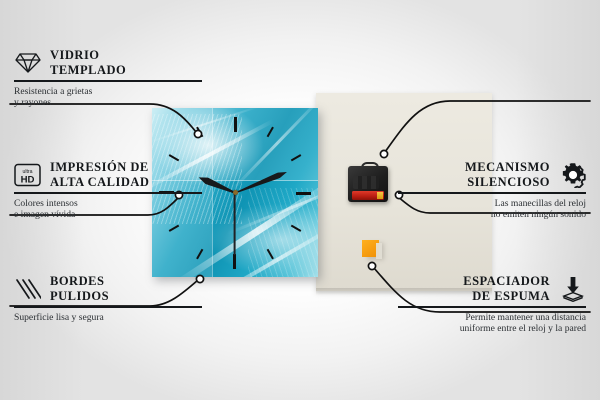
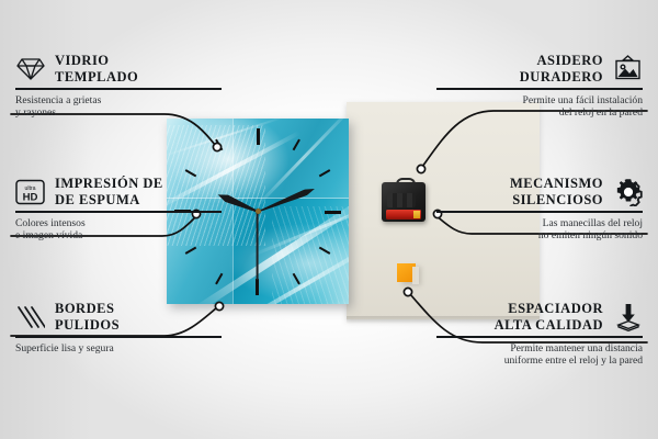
  VIDRIO
  TEMPLADO
  Resistencia a grietas
  y rayones
  HD
  IMPRESIÓN DE
- ALTA CALIDAD
+ DE ESPUMA
  Colores intensos
  e imagen vívida
  BORDES
  PULIDOS
  Superficie lisa y segura
+ ASIDERO
+ DURADERO
+ Permite una fácil instalación
+ del reloj en la pared
  MECANISMO
  SILENCIOSO
  Las manecillas del reloj
  no emiten ningún sonido
  ESPACIADOR
- DE ESPUMA
+ ALTA CALIDAD
  Permite mantener una distancia
  uniforme entre el reloj y la pared
